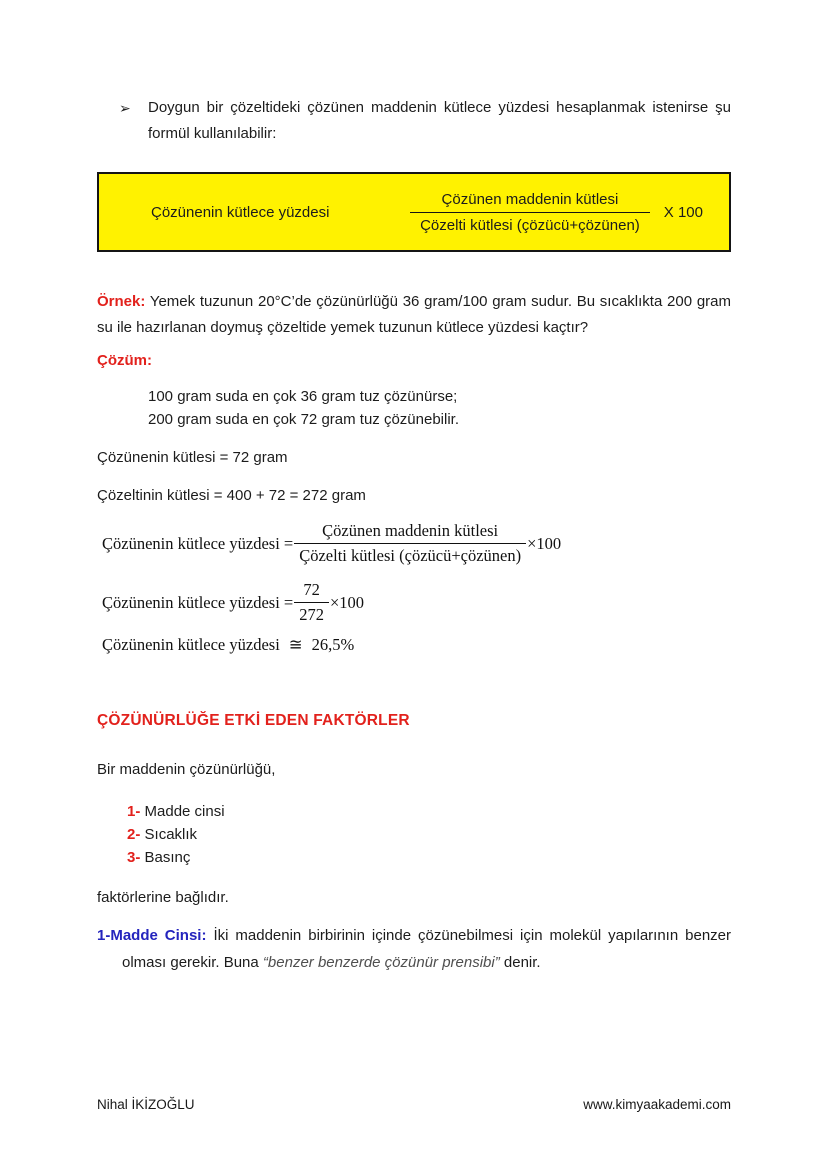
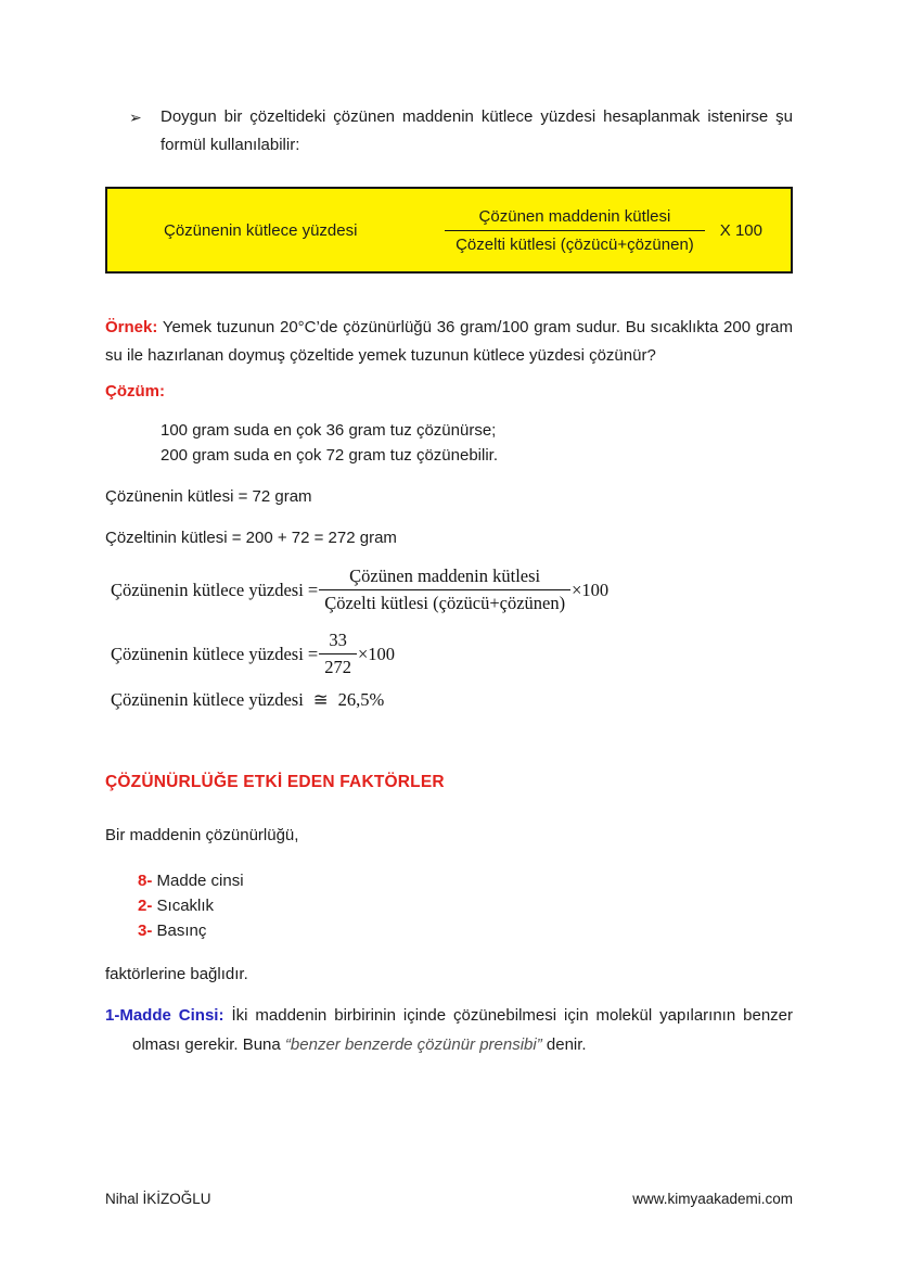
  ➢
  Doygun bir çözeltideki çözünen maddenin kütlece yüzdesi hesaplanmak istenirse şu formül kullanılabilir:
  Çözünenin kütlece yüzdesi
  Çözünen maddenin kütlesi
  Çözelti kütlesi (çözücü+çözünen)
  X 100
- Örnek: Yemek tuzunun 20°C’de çözünürlüğü 36 gram/100 gram sudur. Bu sıcaklıkta 200 gram su ile hazırlanan doymuş çözeltide yemek tuzunun kütlece yüzdesi kaçtır?
+ Örnek: Yemek tuzunun 20°C’de çözünürlüğü 36 gram/100 gram sudur. Bu sıcaklıkta 200 gram su ile hazırlanan doymuş çözeltide yemek tuzunun kütlece yüzdesi çözünür?
  Çözüm:
  100 gram suda en çok 36 gram tuz çözünürse;
  200 gram suda en çok 72 gram tuz çözünebilir.
  Çözünenin kütlesi = 72 gram
- Çözeltinin kütlesi = 400 + 72 = 272 gram
+ Çözeltinin kütlesi = 200 + 72 = 272 gram
  Çözünenin kütlece yüzdesi =
  Çözünen maddenin kütlesi
  Çözelti kütlesi (çözücü+çözünen)
  ×100
  Çözünenin kütlece yüzdesi =
- 72
+ 33
  272
  ×100
  Çözünenin kütlece yüzdesi
  ≅
  26,5%
  ÇÖZÜNÜRLÜĞE ETKİ EDEN FAKTÖRLER
  Bir maddenin çözünürlüğü,
- 1- Madde cinsi
+ 8- Madde cinsi
  2- Sıcaklık
  3- Basınç
  faktörlerine bağlıdır.
  1-Madde Cinsi: İki maddenin birbirinin içinde çözünebilmesi için molekül yapılarının benzer olması gerekir. Buna “benzer benzerde çözünür prensibi” denir.
  Nihal İKİZOĞLU
  www.kimyaakademi.com
